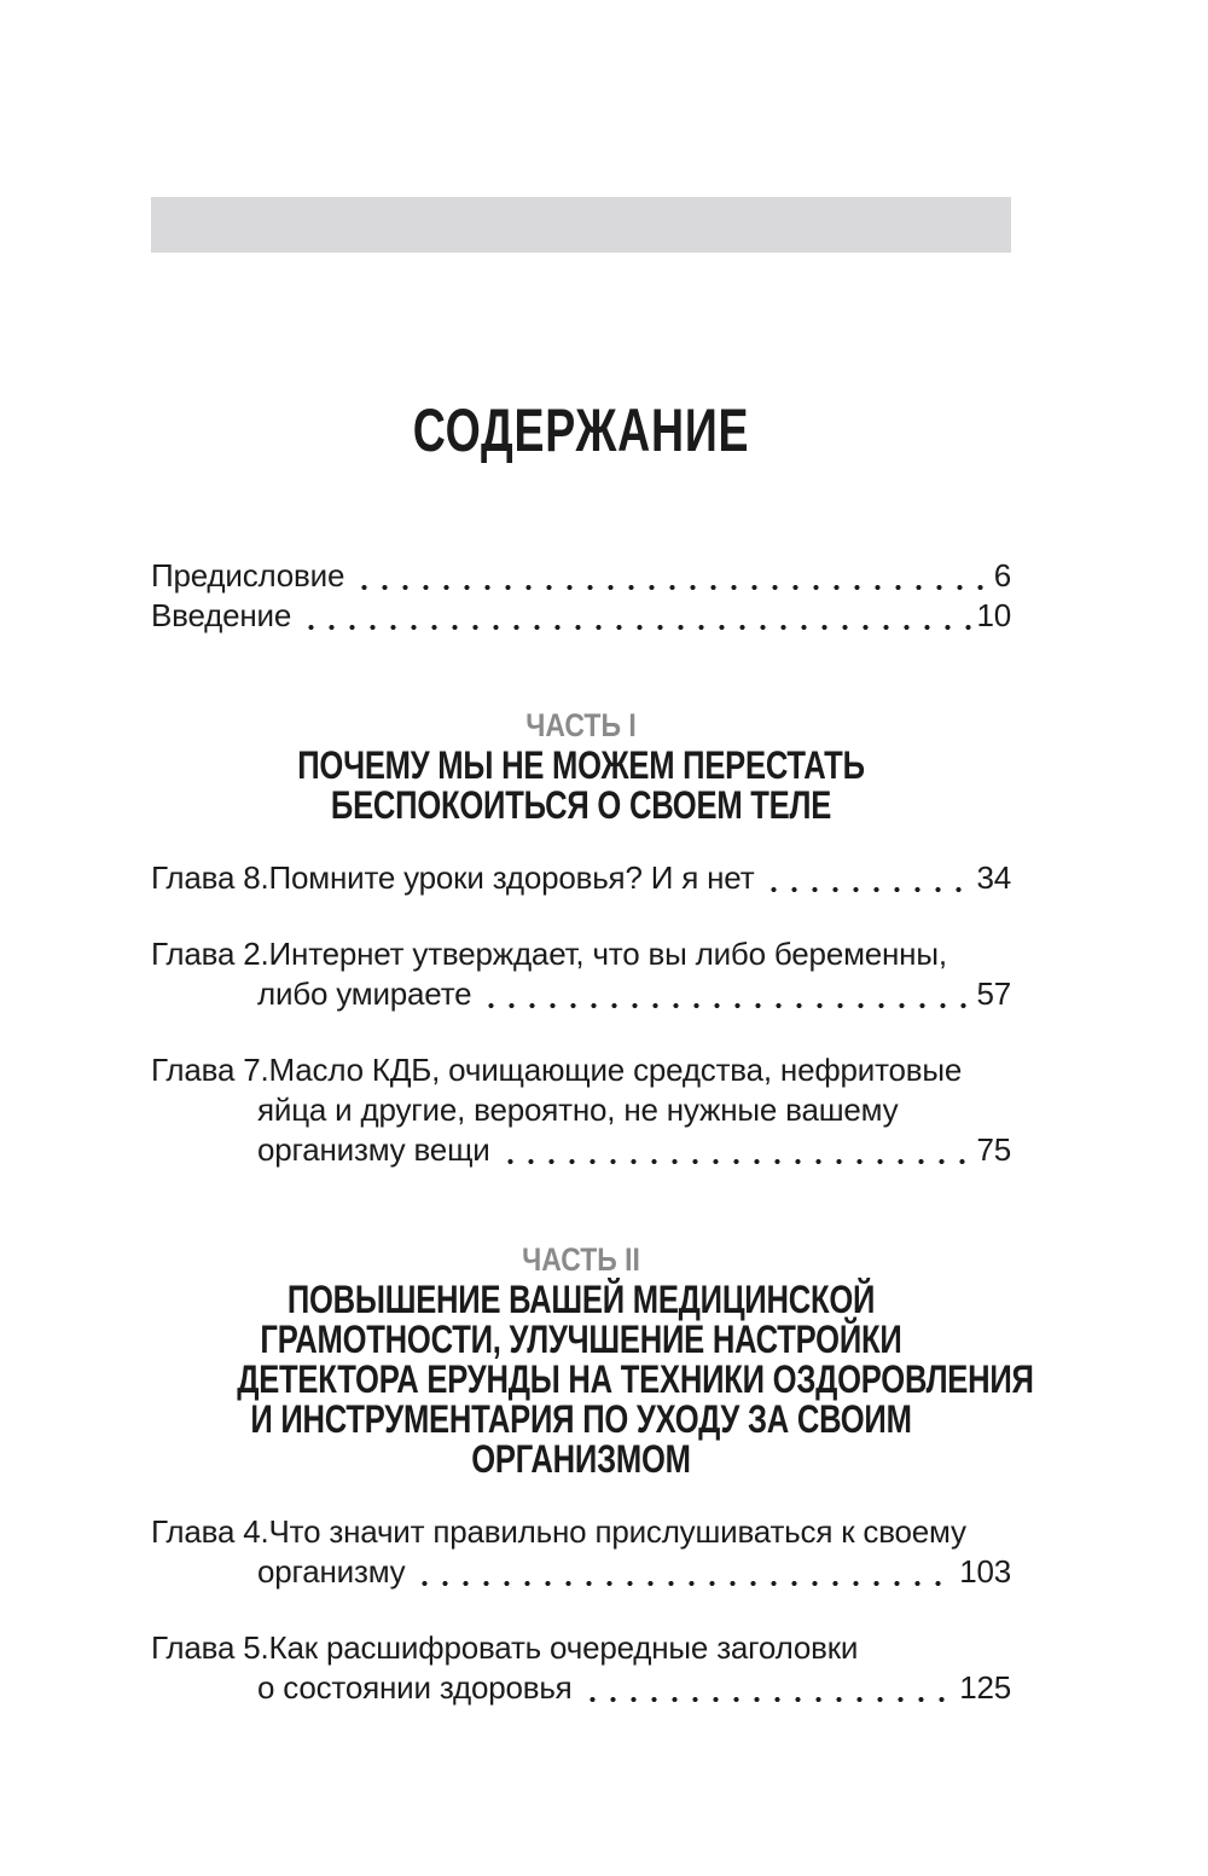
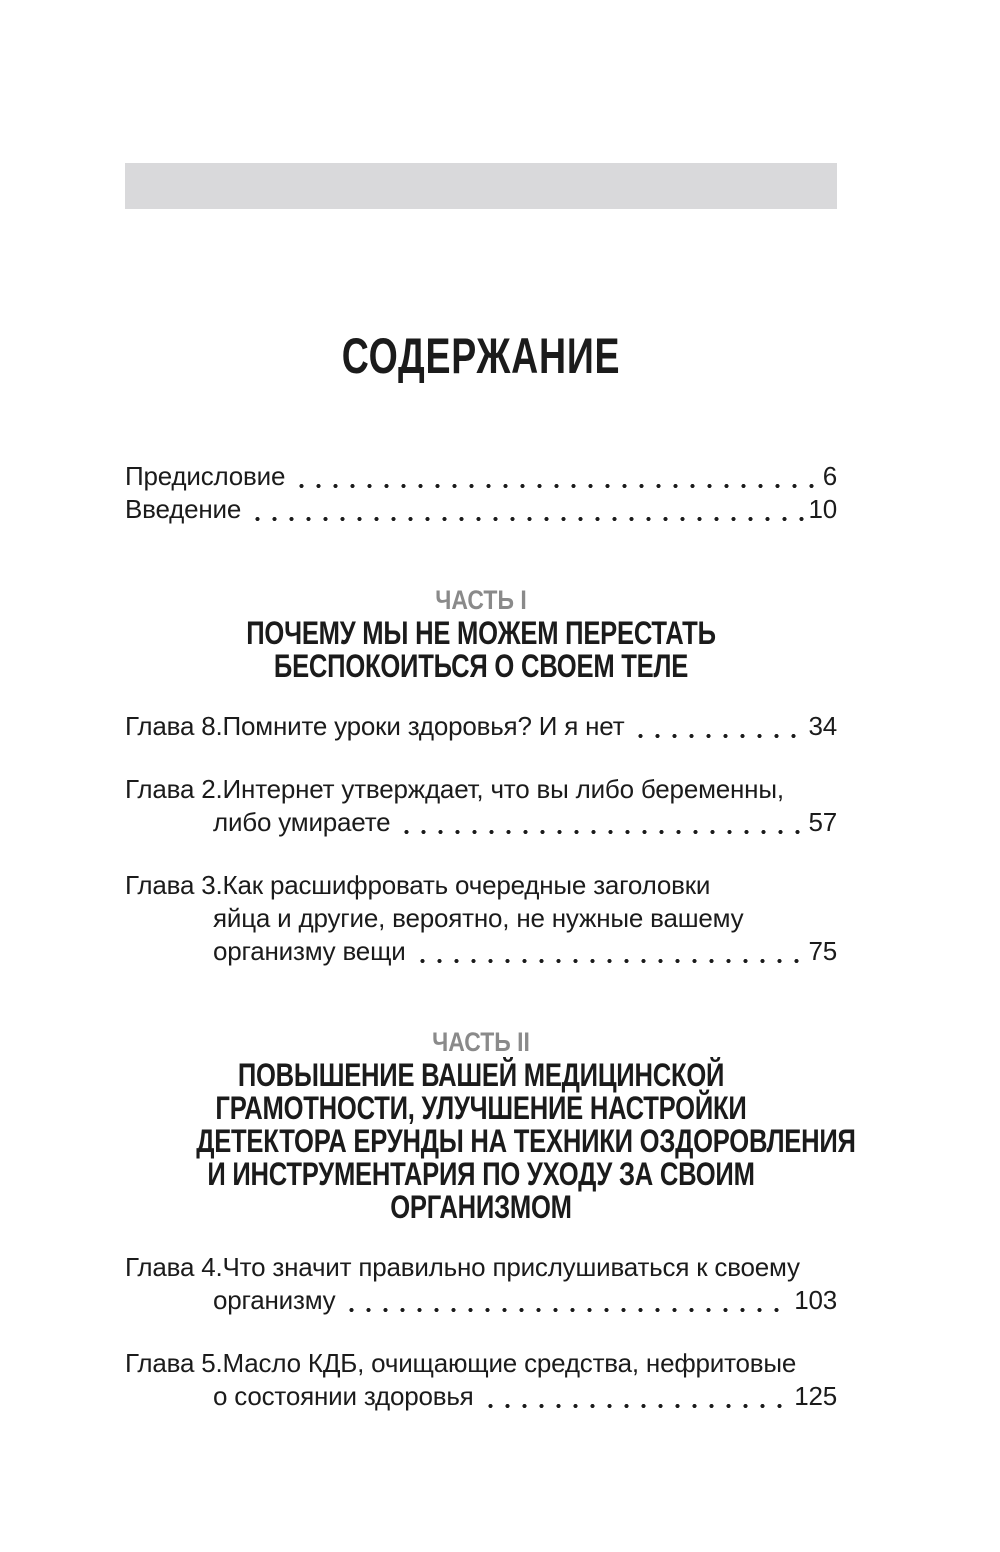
  СОДЕРЖАНИЕ
  Предисловие
  6
  Введение
  10
  ЧАСТЬ I
  ПОЧЕМУ МЫ НЕ МОЖЕМ ПЕРЕСТАТЬ
  БЕСПОКОИТЬСЯ О СВОЕМ ТЕЛЕ
  Глава 8.
  Помните уроки здоровья? И я нет
  34
  Глава 2.
  Интернет утверждает, что вы либо беременны,
  либо умираете
  57
- Глава 7.
+ Глава 3.
- Масло КДБ, очищающие средства, нефритовые
+ Как расшифровать очередные заголовки
  яйца и другие, вероятно, не нужные вашему
  организму вещи
  75
  ЧАСТЬ II
  ПОВЫШЕНИЕ ВАШЕЙ МЕДИЦИНСКОЙ
  ГРАМОТНОСТИ, УЛУЧШЕНИЕ НАСТРОЙКИ
  ДЕТЕКТОРА ЕРУНДЫ НА ТЕХНИКИ ОЗДОРОВЛЕНИЯ
  И ИНСТРУМЕНТАРИЯ ПО УХОДУ ЗА СВОИМ
  ОРГАНИЗМОМ
  Глава 4.
  Что значит правильно прислушиваться к своему
  организму
  103
  Глава 5.
- Как расшифровать очередные заголовки
+ Масло КДБ, очищающие средства, нефритовые
  о состоянии здоровья
  125
